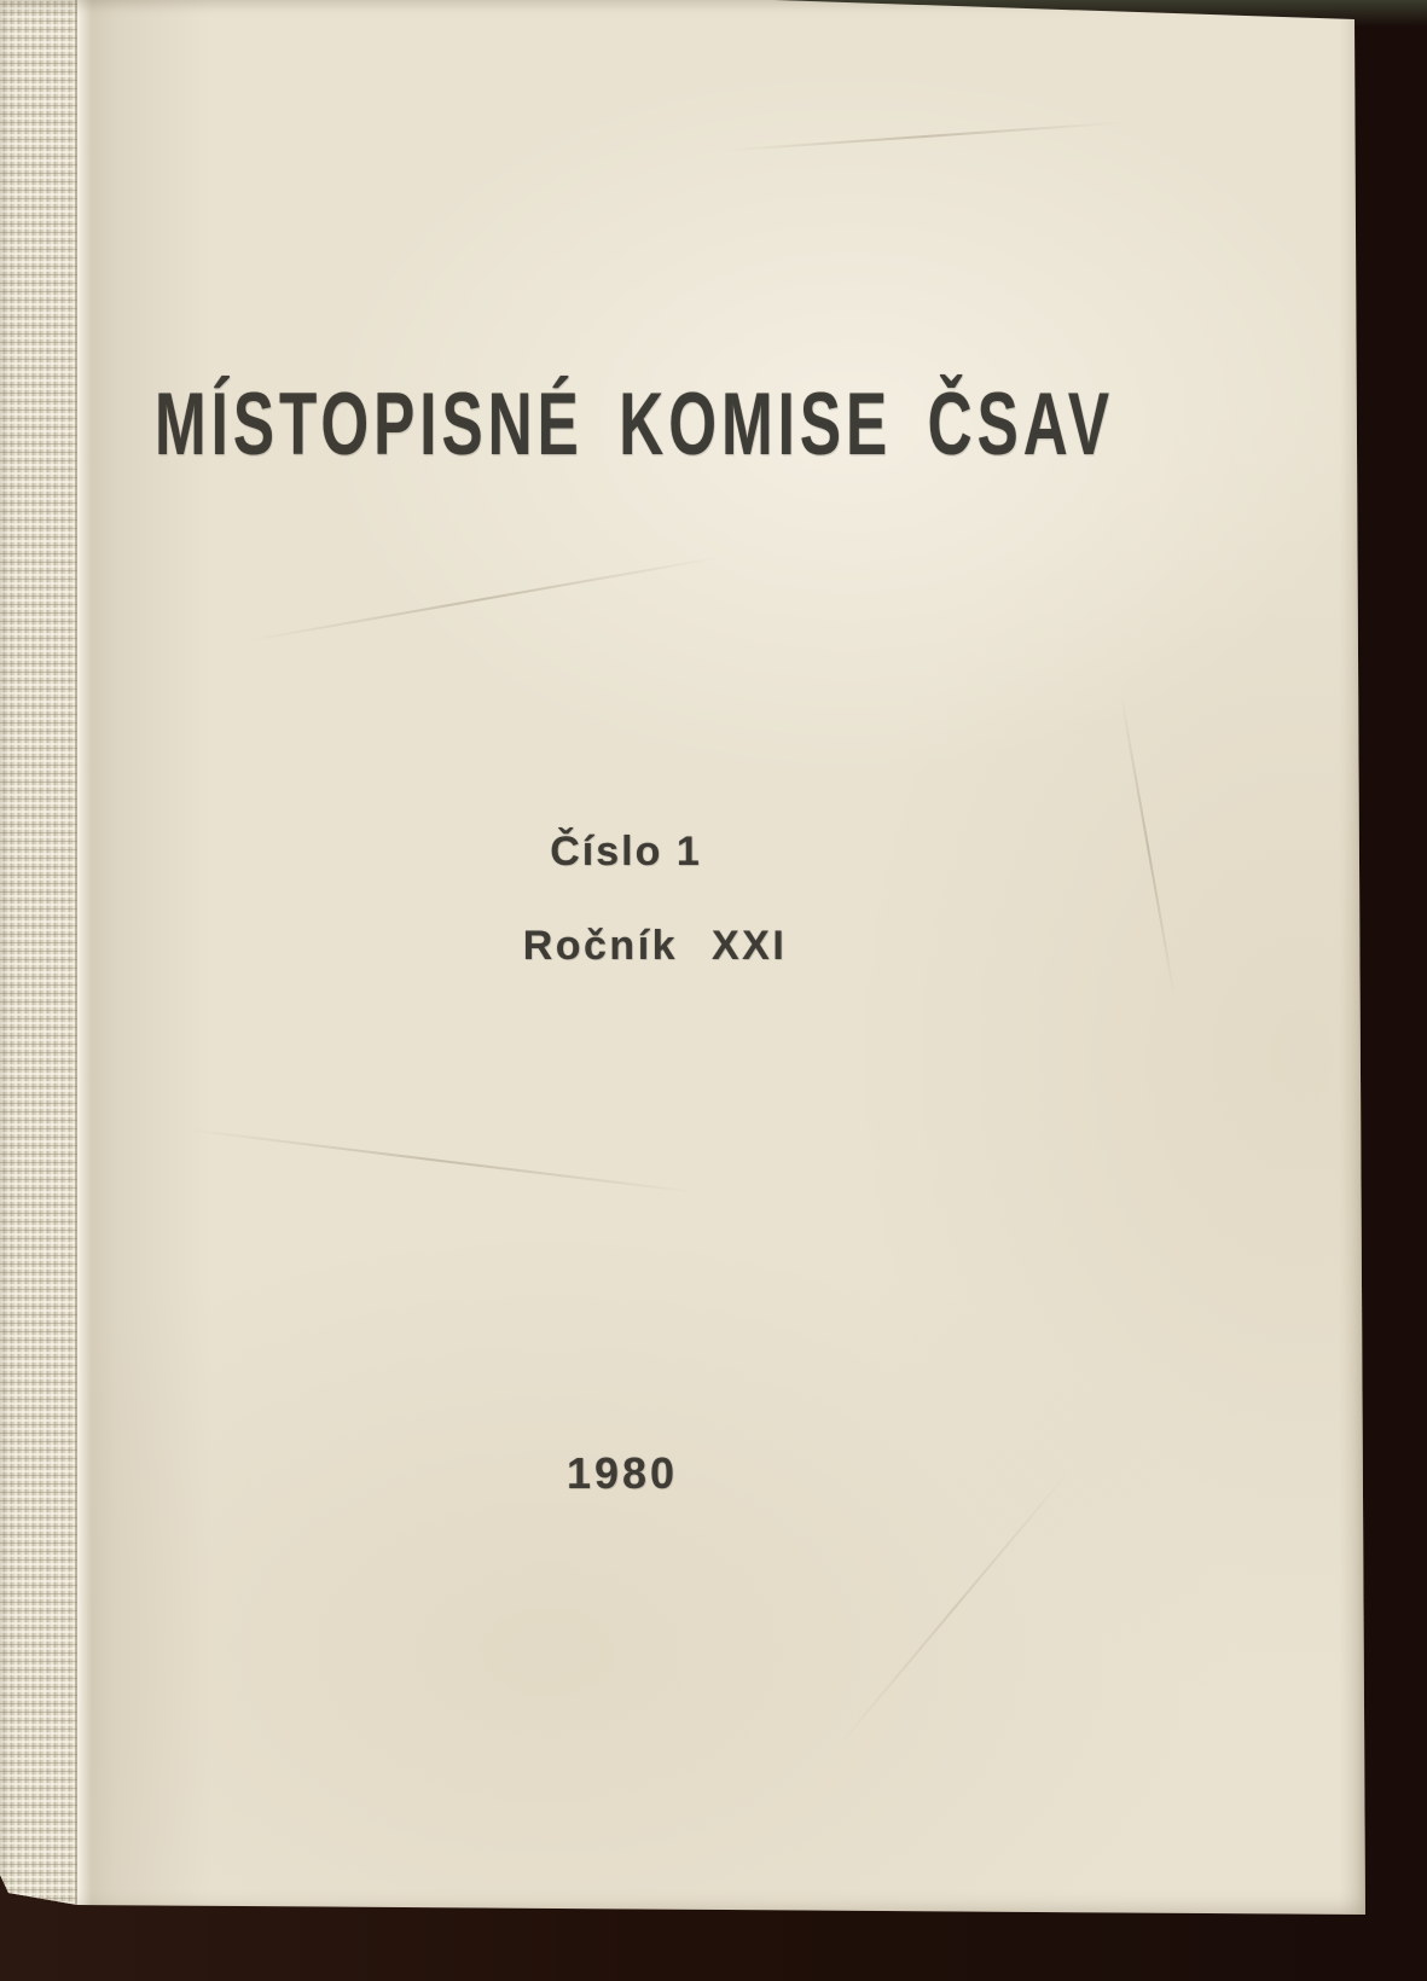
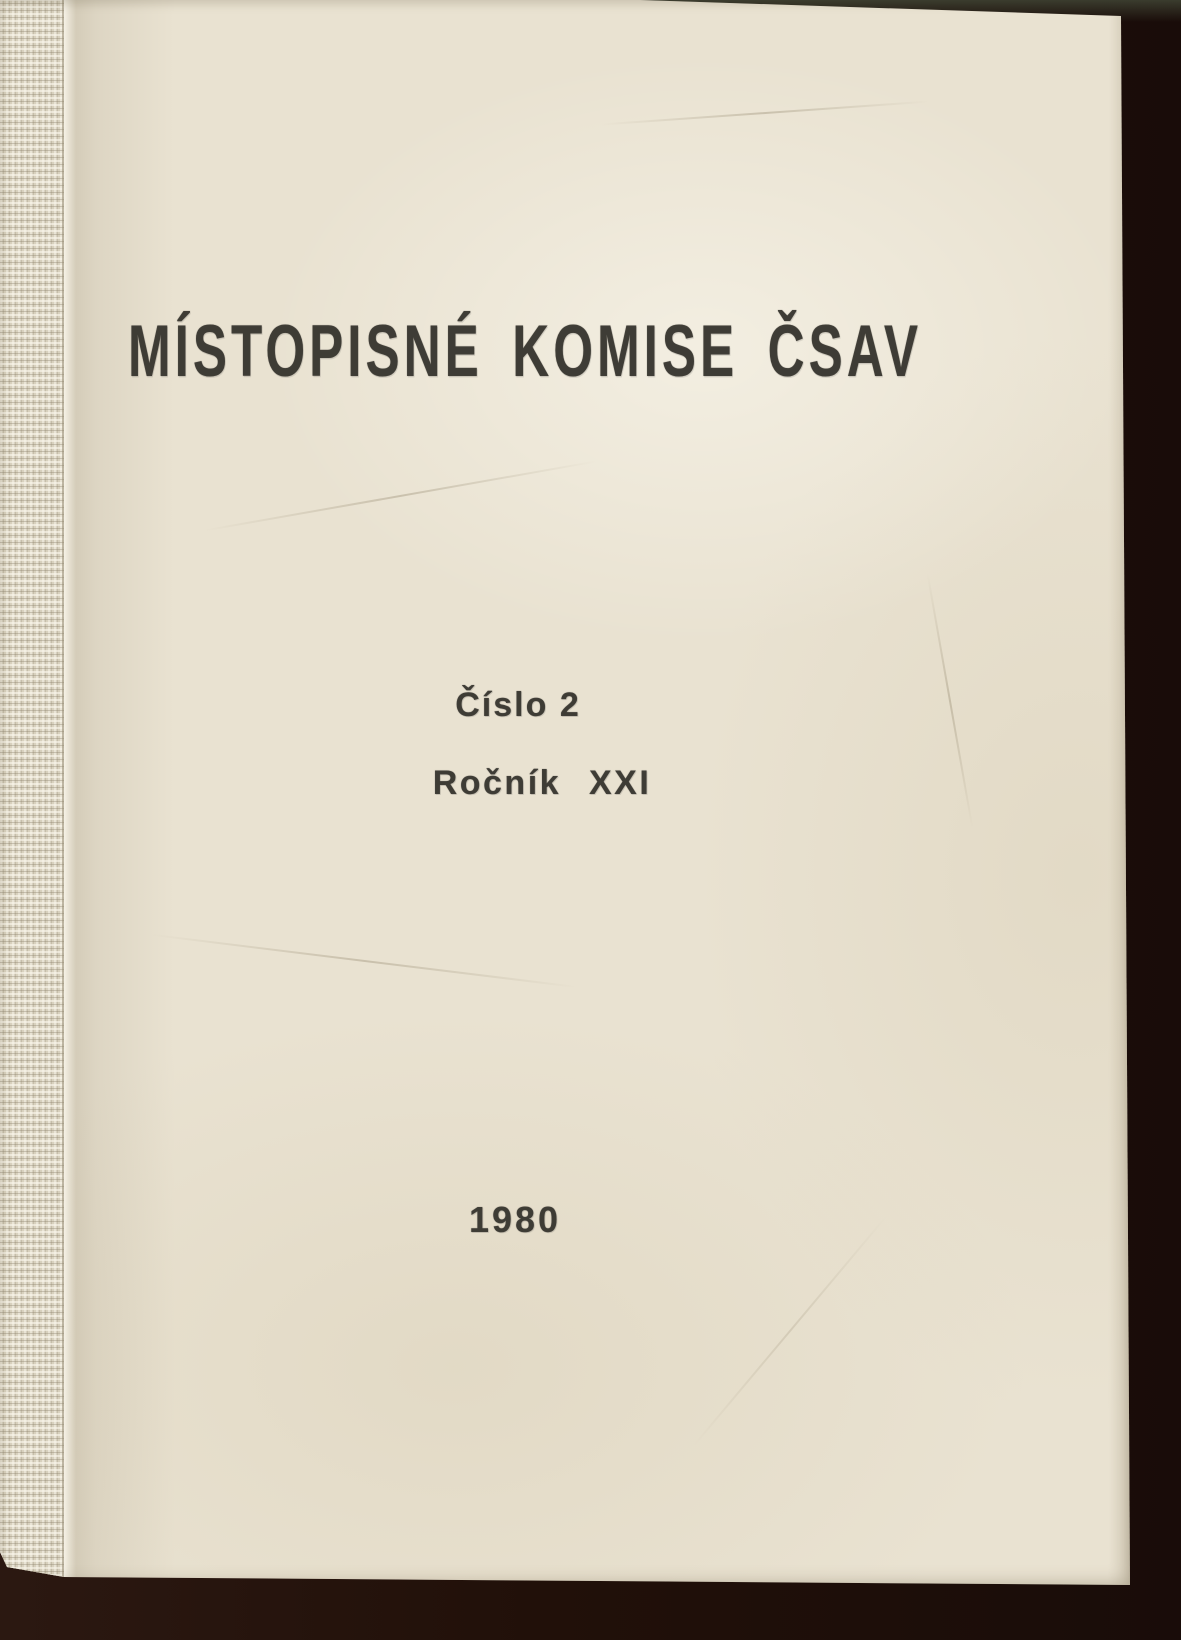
  MÍSTOPISNÉ KOMISE ČSAV
- Číslo 1
+ Číslo 2
  Ročník XXI
  1980
